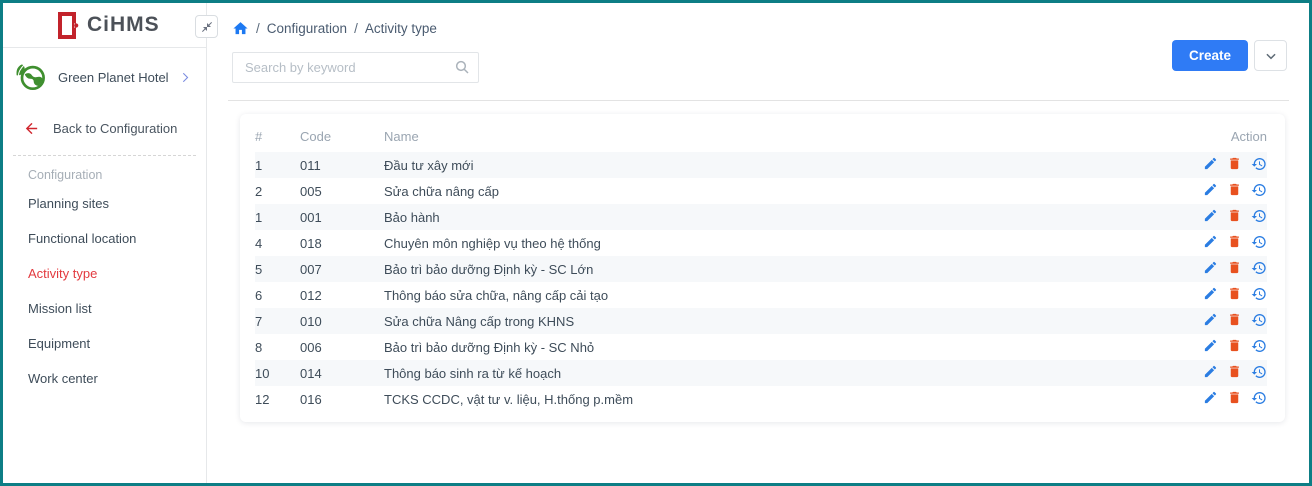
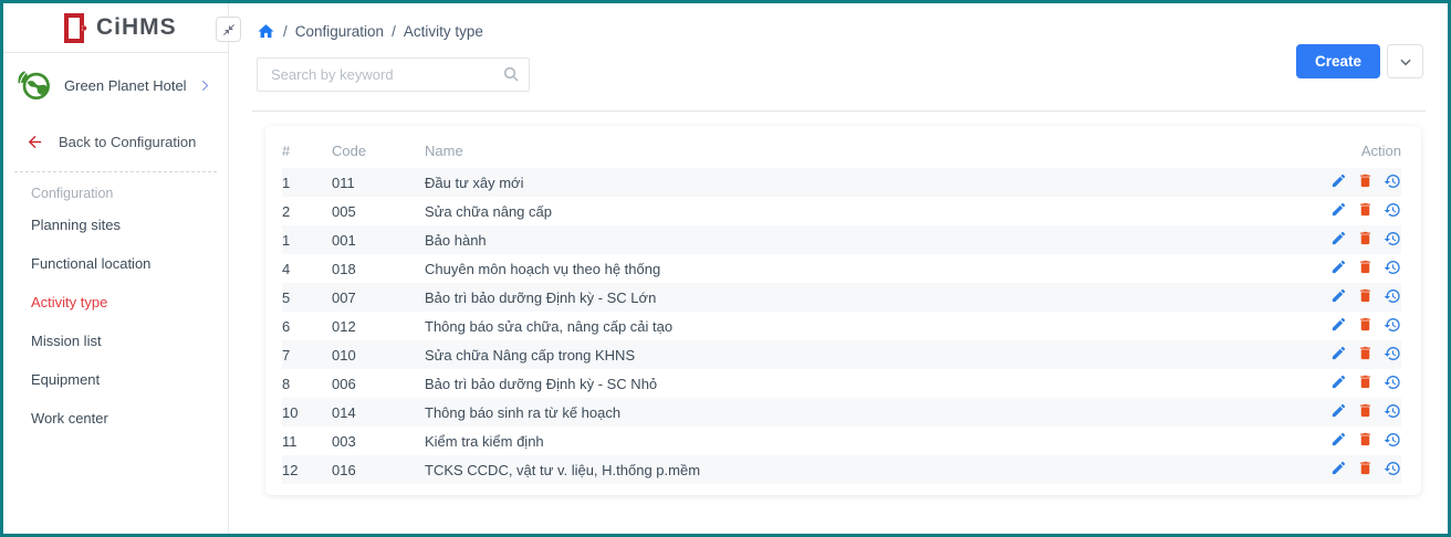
  CiHMS
  Green Planet Hotel
  Back to Configuration
  Configuration
  Planning sites
  Functional location
  Activity type
  Mission list
  Equipment
  Work center
  /
  Configuration
  /
  Activity type
  Create
  Search by keyword
  #	Code	Name	Action
  1	011	Đầu tư xây mới
  2	005	Sửa chữa nâng cấp
  1	001	Bảo hành
- 4	018	Chuyên môn nghiệp vụ theo hệ thống
+ 4	018	Chuyên môn hoạch vụ theo hệ thống
  5	007	Bảo trì bảo dưỡng Định kỳ - SC Lớn
  6	012	Thông báo sửa chữa, nâng cấp cải tạo
  7	010	Sửa chữa Nâng cấp trong KHNS
  8	006	Bảo trì bảo dưỡng Định kỳ - SC Nhỏ
  10	014	Thông báo sinh ra từ kế hoạch
+ 11	003	Kiểm tra kiểm định
  12	016	TCKS CCDC, vật tư v. liệu, H.thống p.mềm
